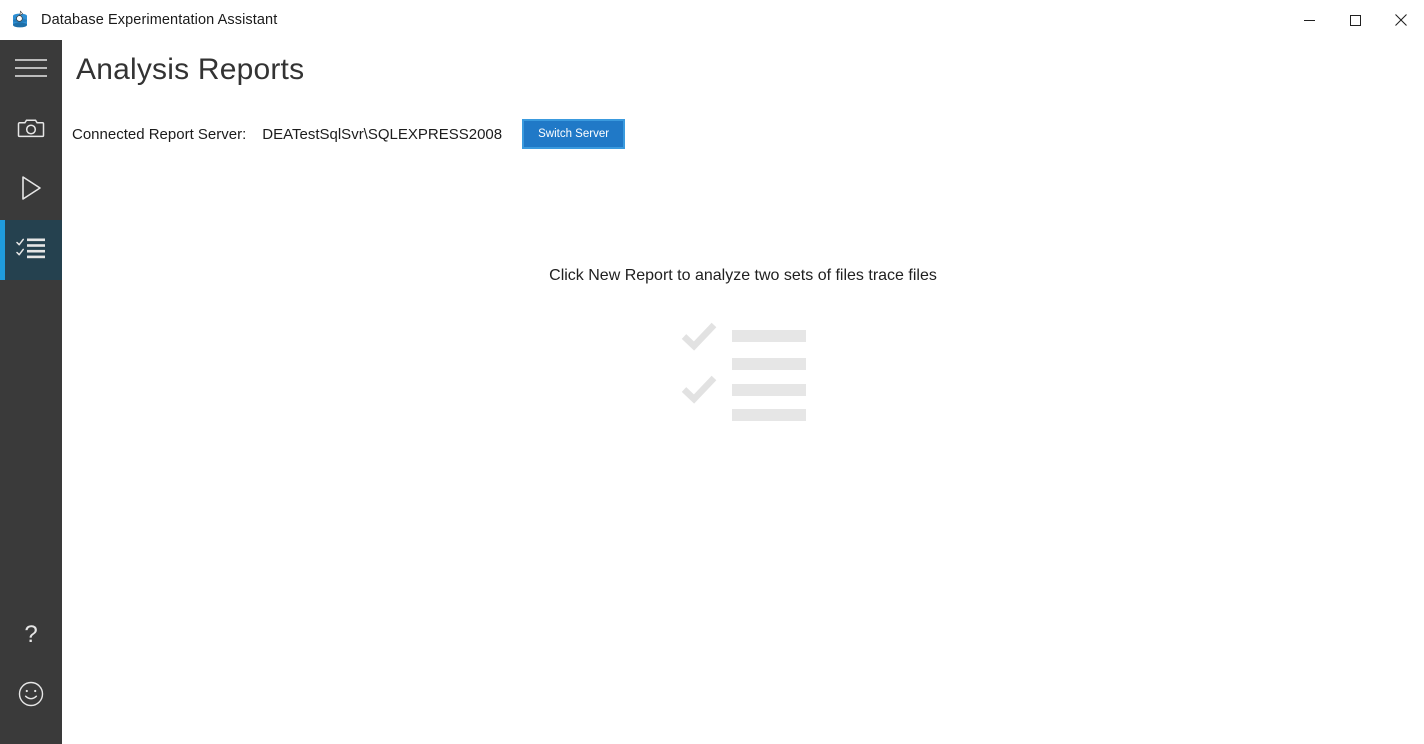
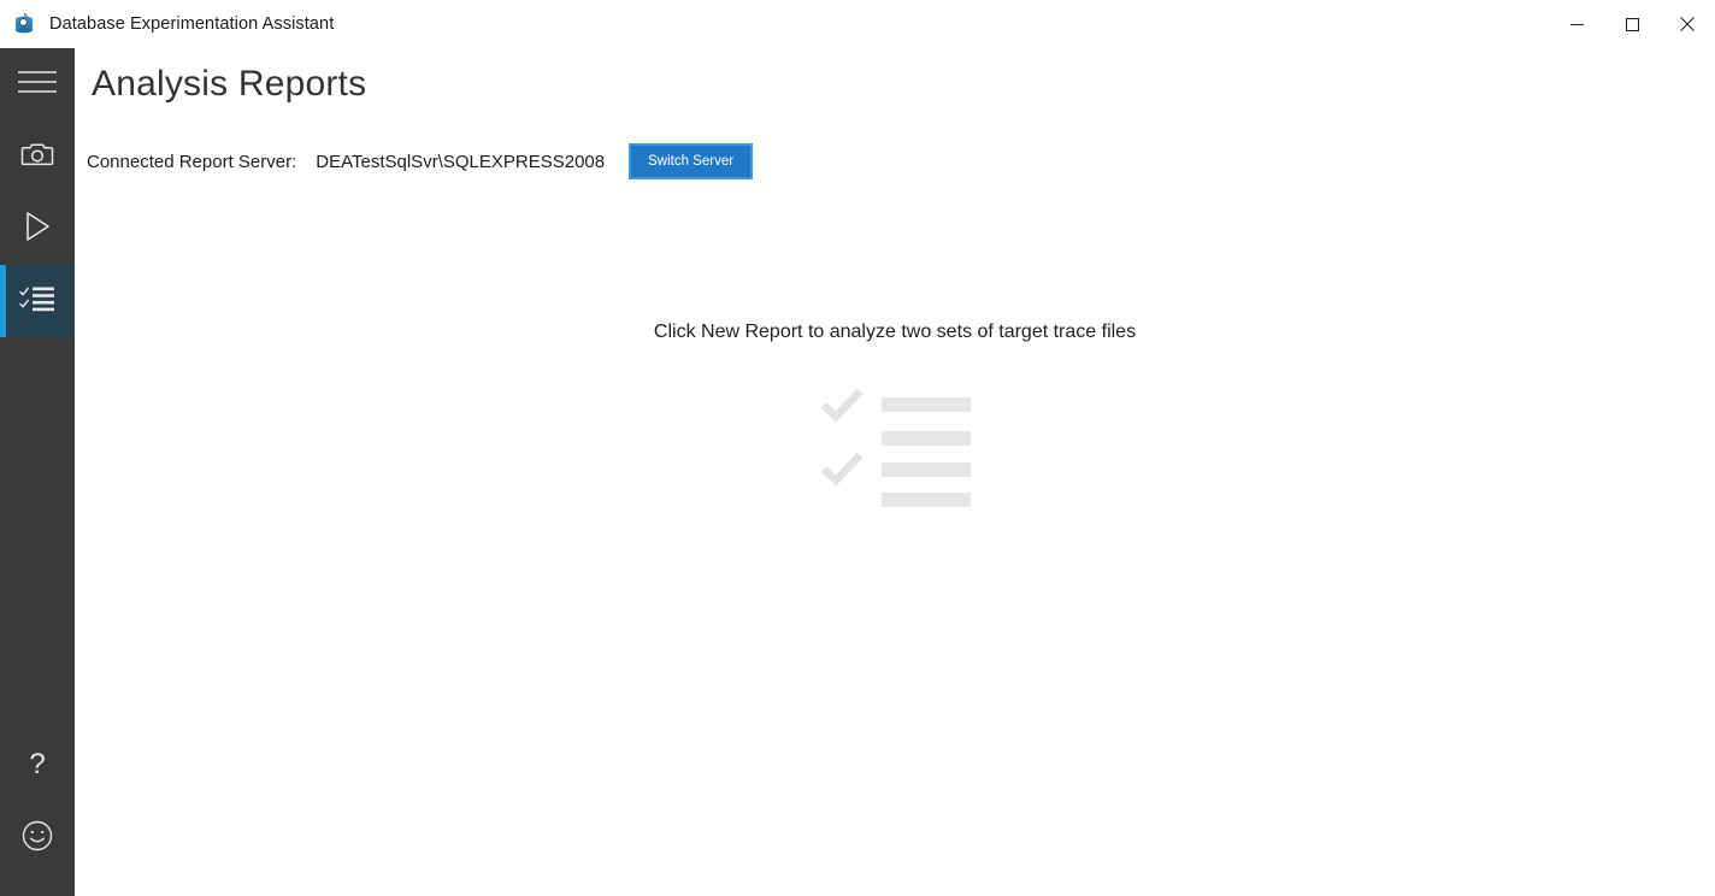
  Database Experimentation Assistant
  ?
  Analysis Reports
  Connected Report Server:
  DEATestSqlSvr\SQLEXPRESS2008
  Switch Server
- Click New Report to analyze two sets of files trace files
+ Click New Report to analyze two sets of target trace files
